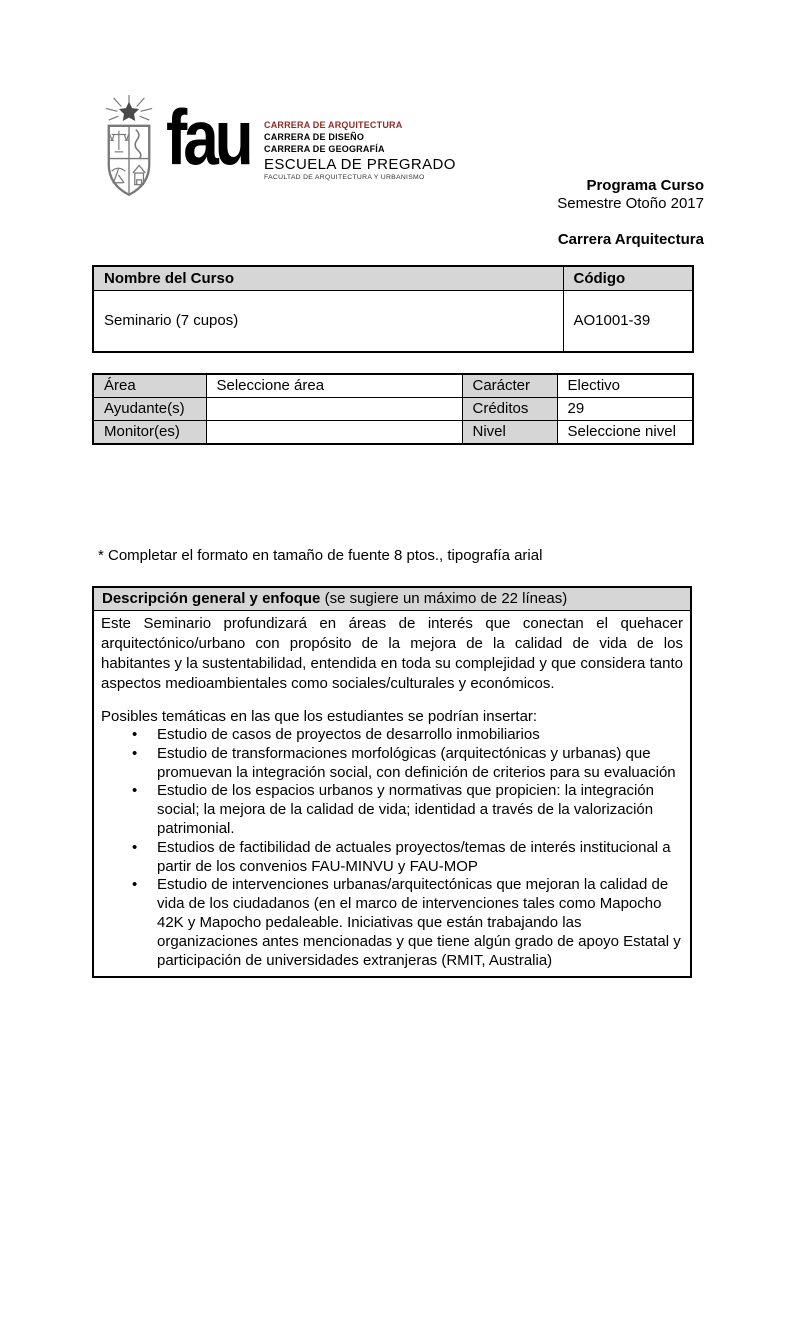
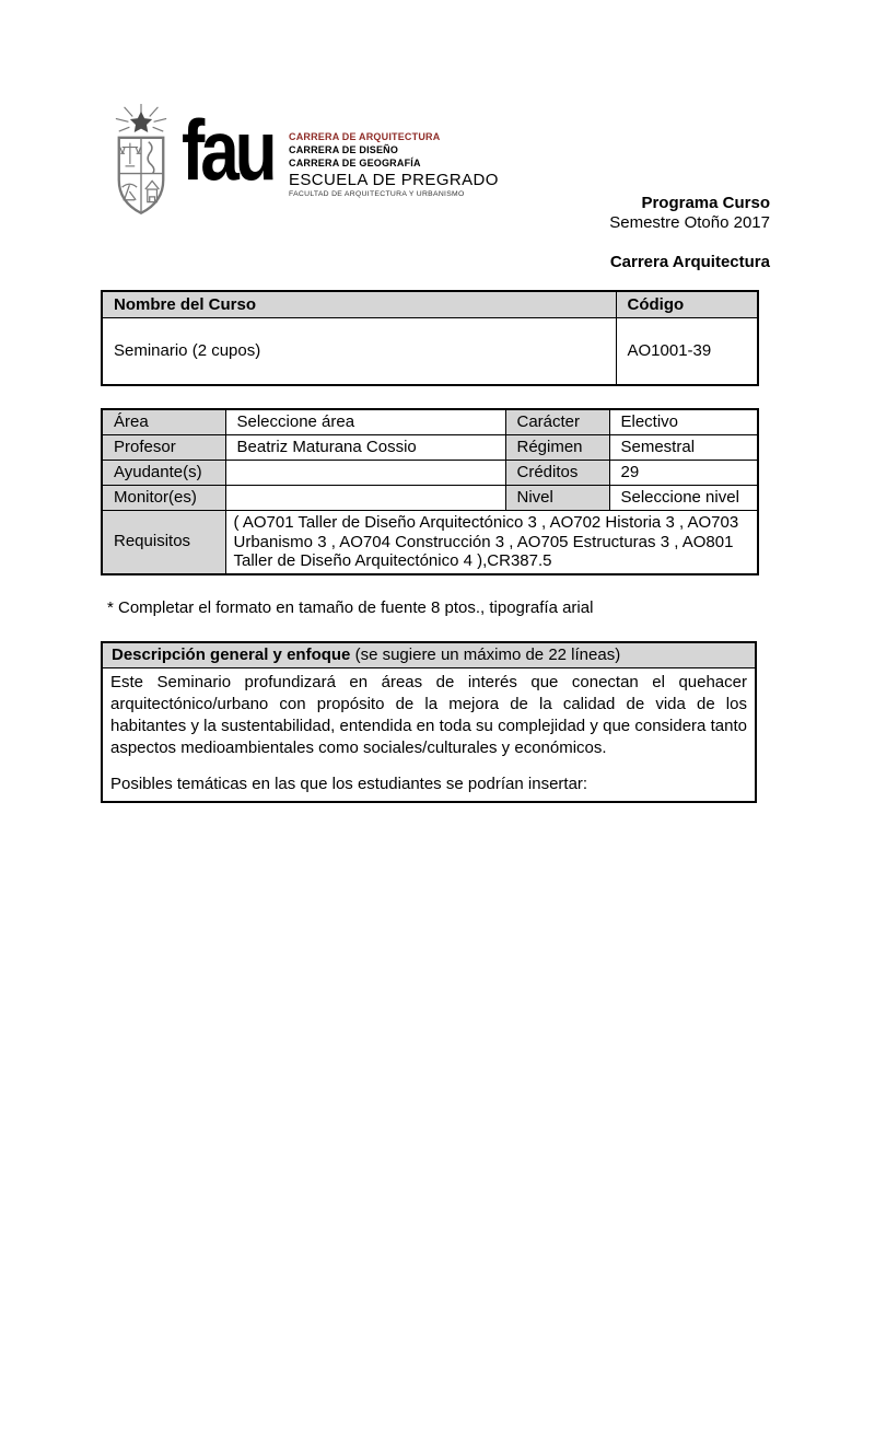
  fau
  CARRERA DE ARQUITECTURA
  CARRERA DE DISEÑO
  CARRERA DE GEOGRAFÍA
  ESCUELA DE PREGRADO
  Programa Curso
  Semestre Otoño 2017
  Carrera Arquitectura
  Nombre del Curso	Código
- Seminario (7 cupos)	AO1001-39
+ Seminario (2 cupos)	AO1001-39
  Área	Seleccione área	Carácter	Electivo
+ Profesor	Beatriz Maturana Cossio	Régimen	Semestral
  Ayudante(s)		Créditos	29
  Monitor(es)		Nivel	Seleccione nivel
+ Requisitos	( AO701 Taller de Diseño Arquitectónico 3 , AO702 Historia 3 , AO703 Urbanismo 3 , AO704 Construcción 3 , AO705 Estructuras 3 , AO801 Taller de Diseño Arquitectónico 4 ),CR387.5
  * Completar el formato en tamaño de fuente 8 ptos., tipografía arial
  Descripción general y enfoque (se sugiere un máximo de 22 líneas)
  Este Seminario profundizará en áreas de interés que conectan el quehacer arquitectónico/urbano con propósito de la mejora de la calidad de vida de los habitantes y la sustentabilidad, entendida en toda su complejidad y que considera tanto aspectos medioambientales como sociales/culturales y económicos.
  Posibles temáticas en las que los estudiantes se podrían insertar:
- Estudio de casos de proyectos de desarrollo inmobiliarios
- Estudio de transformaciones morfológicas (arquitectónicas y urbanas) que promuevan la integración social, con definición de criterios para su evaluación
- Estudio de los espacios urbanos y normativas que propicien: la integración social; la mejora de la calidad de vida; identidad a través de la valorización patrimonial.
- Estudios de factibilidad de actuales proyectos/temas de interés institucional a partir de los convenios FAU-MINVU y FAU-MOP
- Estudio de intervenciones urbanas/arquitectónicas que mejoran la calidad de vida de los ciudadanos (en el marco de intervenciones tales como Mapocho 42K y Mapocho pedaleable. Iniciativas que están trabajando las organizaciones antes mencionadas y que tiene algún grado de apoyo Estatal y participación de universidades extranjeras (RMIT, Australia)
